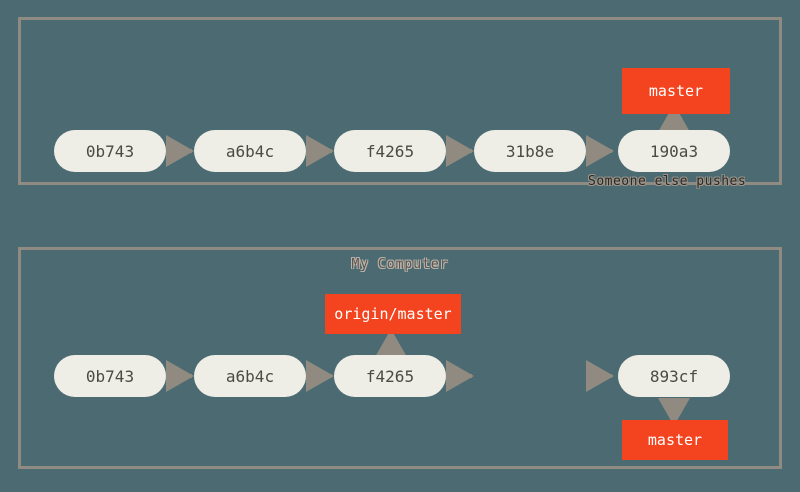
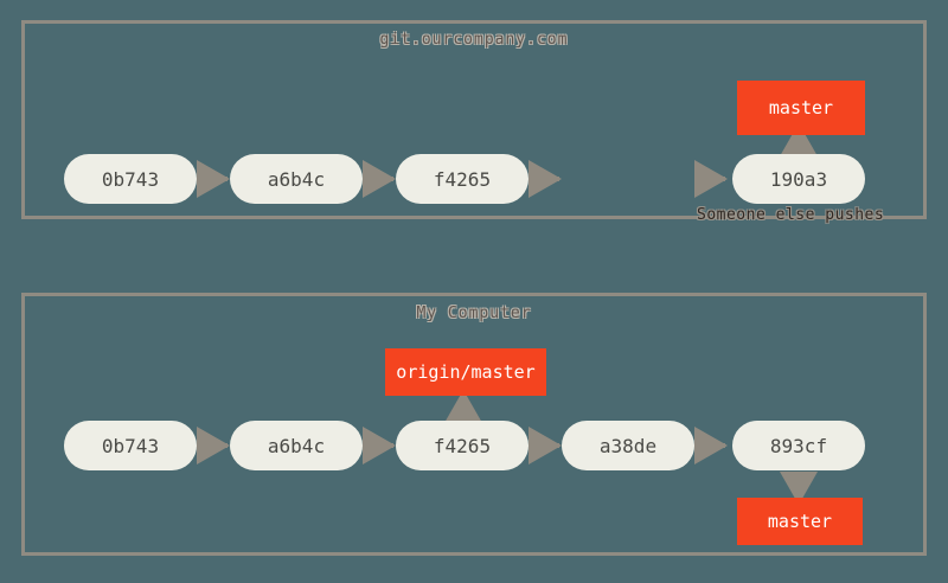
+ git.ourcompany.com
  0b743
  a6b4c
  f4265
- 31b8e
  190a3
  master
  Someone else pushes
  My Computer
  0b743
  a6b4c
  f4265
+ a38de
  893cf
  origin/master
  master
